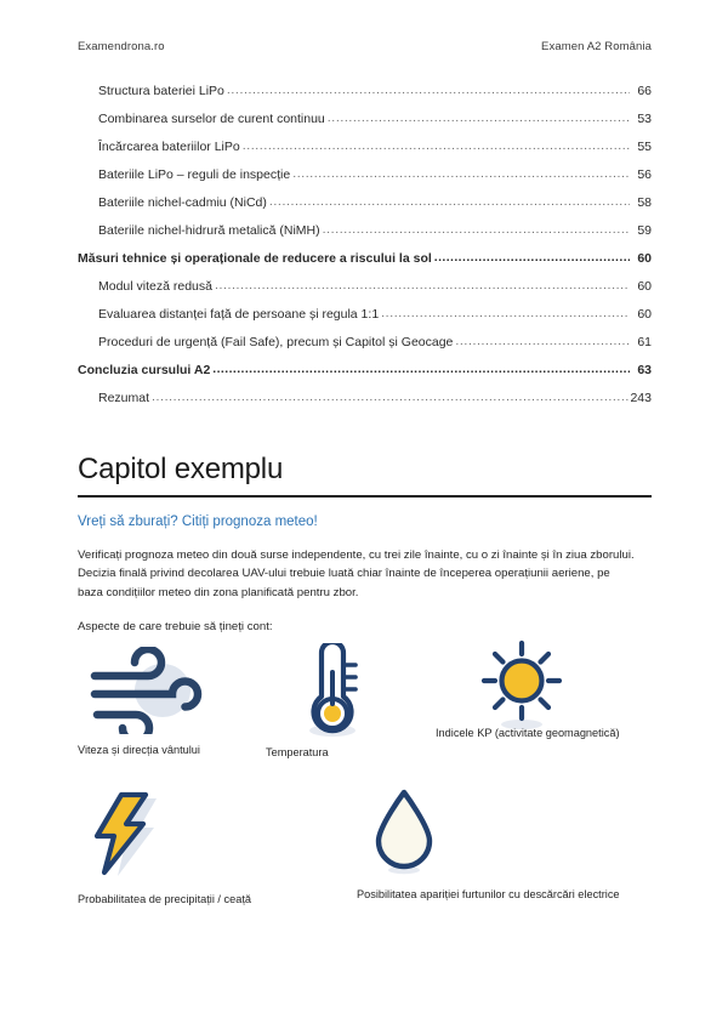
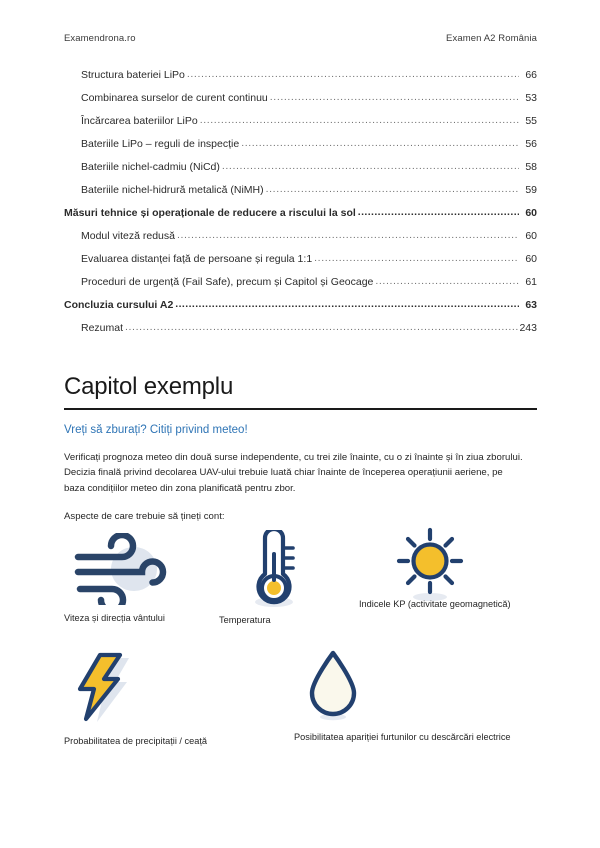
  Examendrona.ro
  Examen A2 România
  Structura bateriei LiPo
  66
  Combinarea surselor de curent continuu
  53
  Încărcarea bateriilor LiPo
  55
  Bateriile LiPo – reguli de inspecție
  56
  Bateriile nichel-cadmiu (NiCd)
  58
  Bateriile nichel-hidrură metalică (NiMH)
  59
  Măsuri tehnice și operaționale de reducere a riscului la sol
  60
  Modul viteză redusă
  60
  Evaluarea distanței față de persoane și regula 1:1
  60
  Proceduri de urgență (Fail Safe), precum și Capitol și Geocage
  61
  Concluzia cursului A2
  63
  Rezumat
  243
  Capitol exemplu
- Vreți să zburați? Citiți prognoza meteo!
+ Vreți să zburați? Citiți privind meteo!
  Verificați prognoza meteo din două surse independente, cu trei zile înainte, cu o zi înainte și în ziua zborului. Decizia finală privind decolarea UAV-ului trebuie luată chiar înainte de începerea operațiunii aeriene, pe baza condițiilor meteo din zona planificată pentru zbor.
  Aspecte de care trebuie să țineți cont:
  Viteza și direcția vântului
  Temperatura
  Indicele KP (activitate geomagnetică)
  Probabilitatea de precipitații / ceață
  Posibilitatea apariției furtunilor cu descărcări electrice
